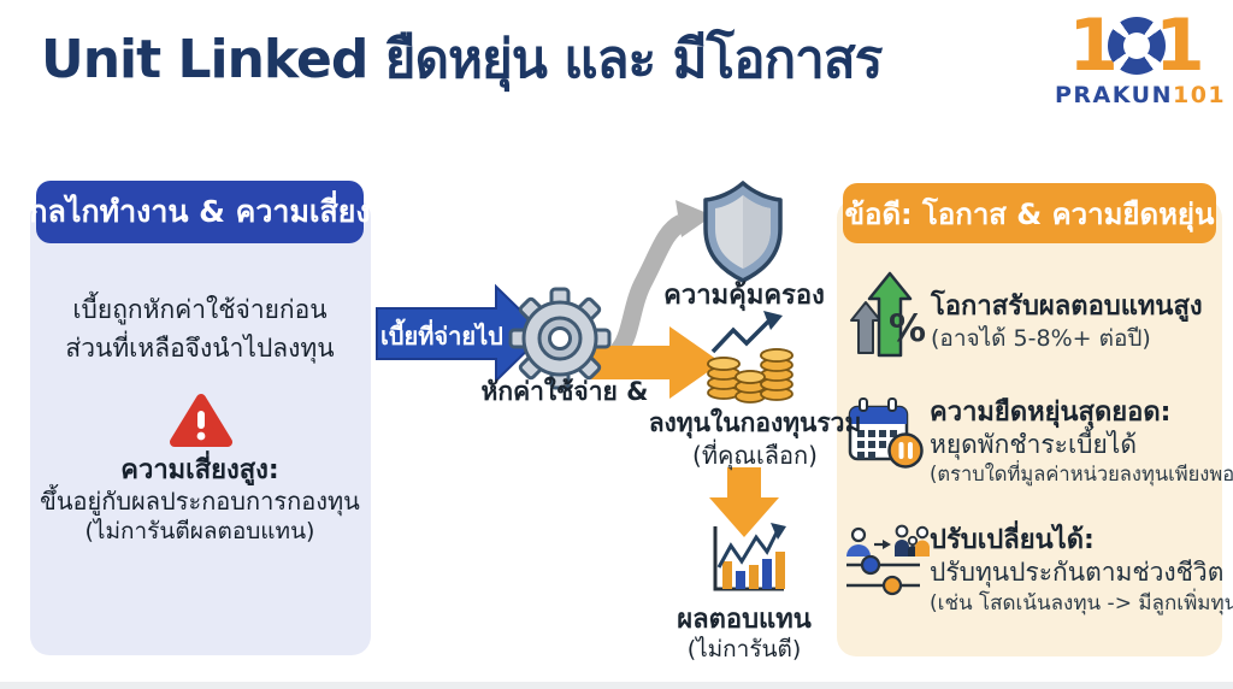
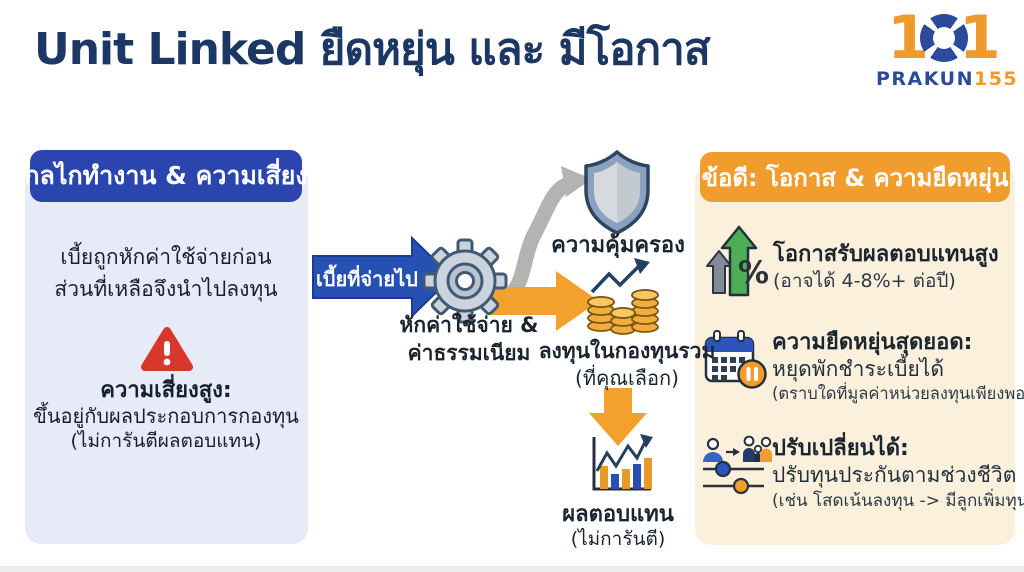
- Unit Linked ยืดหยุ่น และ มีโอกาสร
+ Unit Linked ยืดหยุ่น และ มีโอกาส
  1
  1
- PRAKUN101
+ PRAKUN155
  กลไกทำงาน & ความเสี่ยง
  เบี้ยถูกหักค่าใช้จ่ายก่อน
  ส่วนที่เหลือจึงนำไปลงทุน
  ความเสี่ยงสูง:
  ขึ้นอยู่กับผลประกอบการกองทุน
  (ไม่การันตีผลตอบแทน)
  ข้อดี: โอกาส & ความยืดหยุ่น
  เบี้ยที่จ่ายไป
  หักค่าใช้จ่าย &
+ ค่าธรรมเนียม
  ความคุ้มครอง
  ลงทุนในกองทุนรวม
  (ที่คุณเลือก)
  ผลตอบแทน
  (ไม่การันตี)
  %
  โอกาสรับผลตอบแทนสูง
- (อาจได้ 5-8%+ ต่อปี)
+ (อาจได้ 4-8%+ ต่อปี)
  ความยืดหยุ่นสุดยอด:
  หยุดพักชำระเบี้ยได้
  (ตราบใดที่มูลค่าหน่วยลงทุนเพียงพอ
  ปรับเปลี่ยนได้:
  ปรับทุนประกันตามช่วงชีวิต
  (เช่น โสดเน้นลงทุน -> มีลูกเพิ่มทุน
